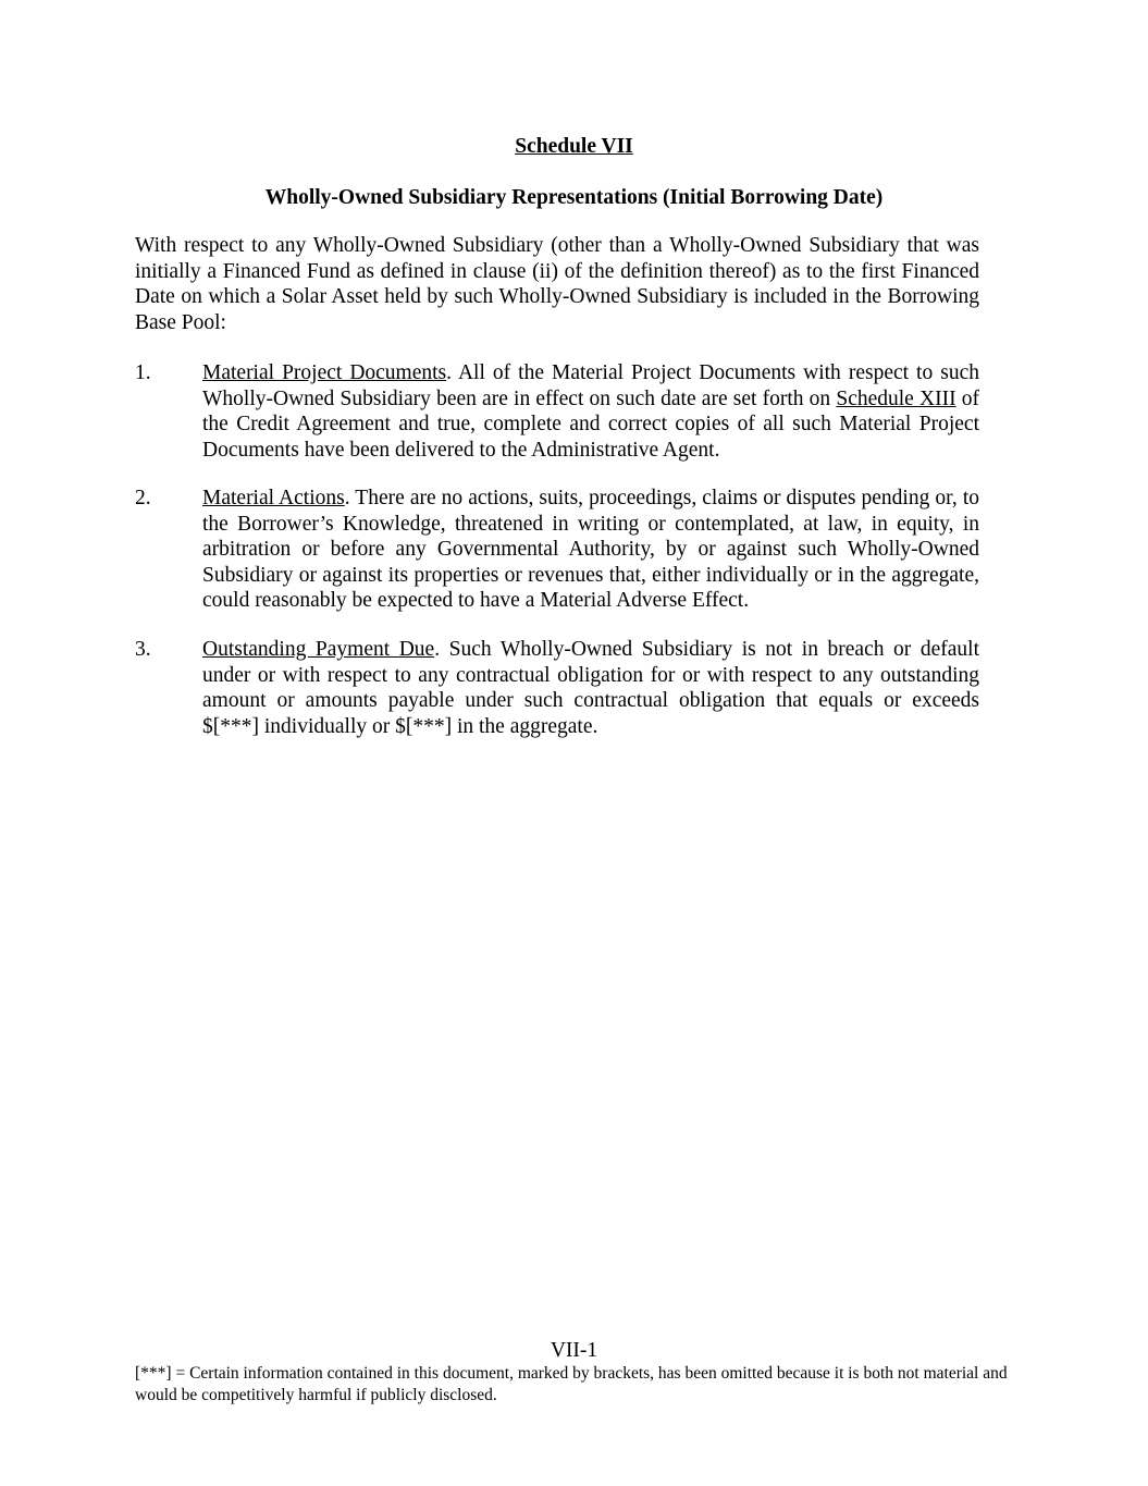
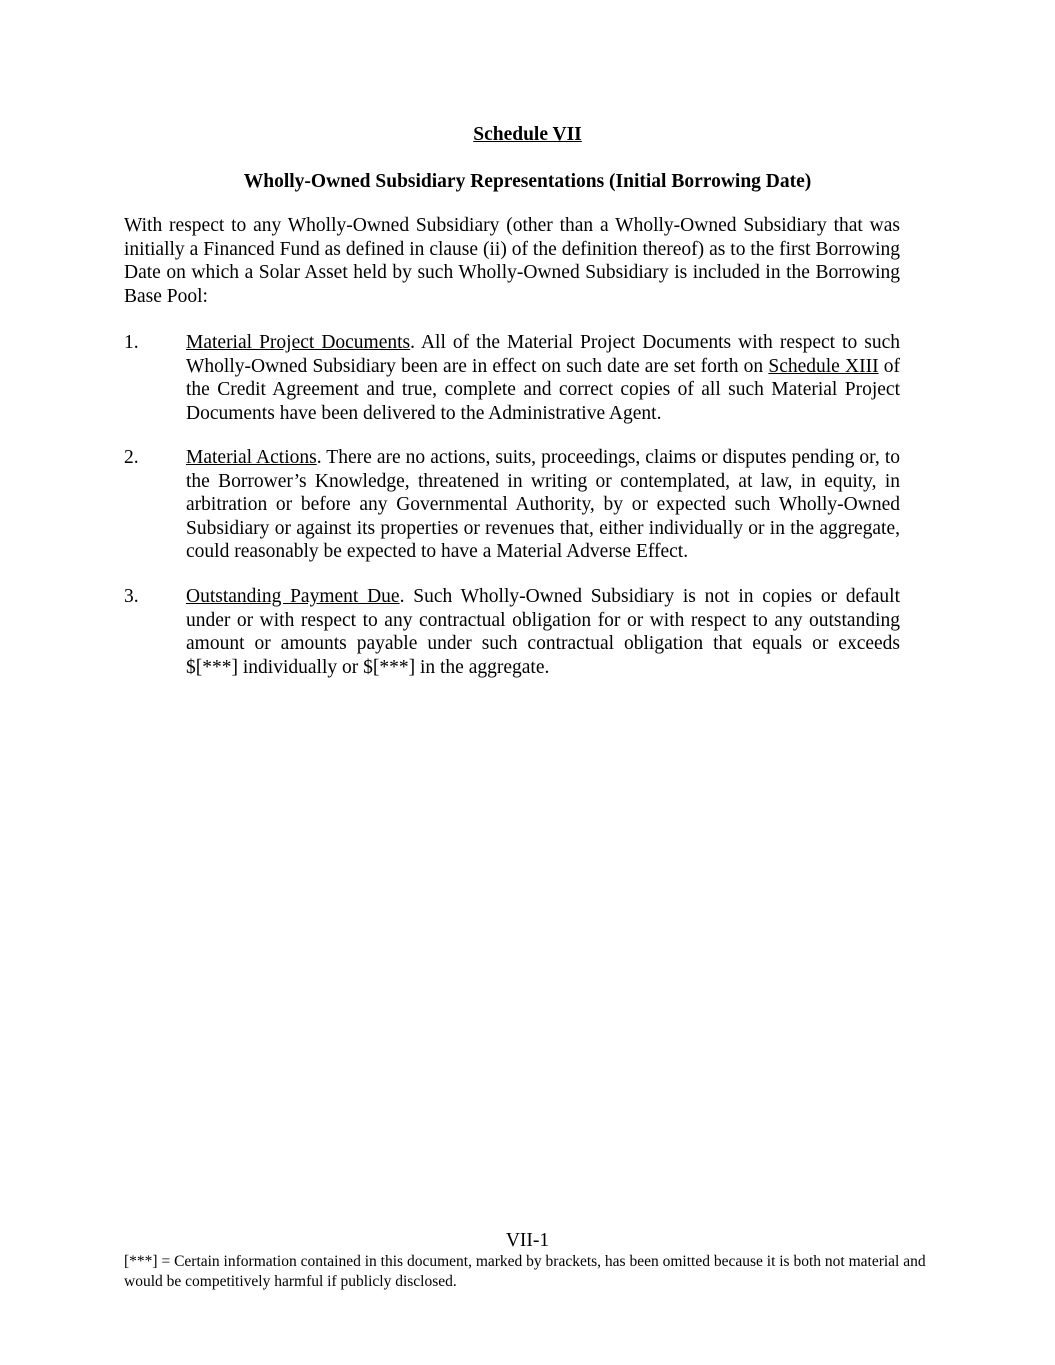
  Schedule VII
  Wholly-Owned Subsidiary Representations (Initial Borrowing Date)
- With respect to any Wholly-Owned Subsidiary (other than a Wholly-Owned Subsidiary that was initially a Financed Fund as defined in clause (ii) of the definition thereof) as to the first Financed Date on which a Solar Asset held by such Wholly-Owned Subsidiary is included in the Borrowing Base Pool:
+ With respect to any Wholly-Owned Subsidiary (other than a Wholly-Owned Subsidiary that was initially a Financed Fund as defined in clause (ii) of the definition thereof) as to the first Borrowing Date on which a Solar Asset held by such Wholly-Owned Subsidiary is included in the Borrowing Base Pool:
  1.
  Material Project Documents. All of the Material Project Documents with respect to such Wholly-Owned Subsidiary been are in effect on such date are set forth on Schedule XIII of the Credit Agreement and true, complete and correct copies of all such Material Project Documents have been delivered to the Administrative Agent.
  2.
- Material Actions. There are no actions, suits, proceedings, claims or disputes pending or, to the Borrower’s Knowledge, threatened in writing or contemplated, at law, in equity, in arbitration or before any Governmental Authority, by or against such Wholly-Owned Subsidiary or against its properties or revenues that, either individually or in the aggregate, could reasonably be expected to have a Material Adverse Effect.
+ Material Actions. There are no actions, suits, proceedings, claims or disputes pending or, to the Borrower’s Knowledge, threatened in writing or contemplated, at law, in equity, in arbitration or before any Governmental Authority, by or expected such Wholly-Owned Subsidiary or against its properties or revenues that, either individually or in the aggregate, could reasonably be expected to have a Material Adverse Effect.
  3.
- Outstanding Payment Due. Such Wholly-Owned Subsidiary is not in breach or default under or with respect to any contractual obligation for or with respect to any outstanding amount or amounts payable under such contractual obligation that equals or exceeds $[***] individually or $[***] in the aggregate.
+ Outstanding Payment Due. Such Wholly-Owned Subsidiary is not in copies or default under or with respect to any contractual obligation for or with respect to any outstanding amount or amounts payable under such contractual obligation that equals or exceeds $[***] individually or $[***] in the aggregate.
  VII-1
  [***] = Certain information contained in this document, marked by brackets, has been omitted because it is both not material and would be competitively harmful if publicly disclosed.
